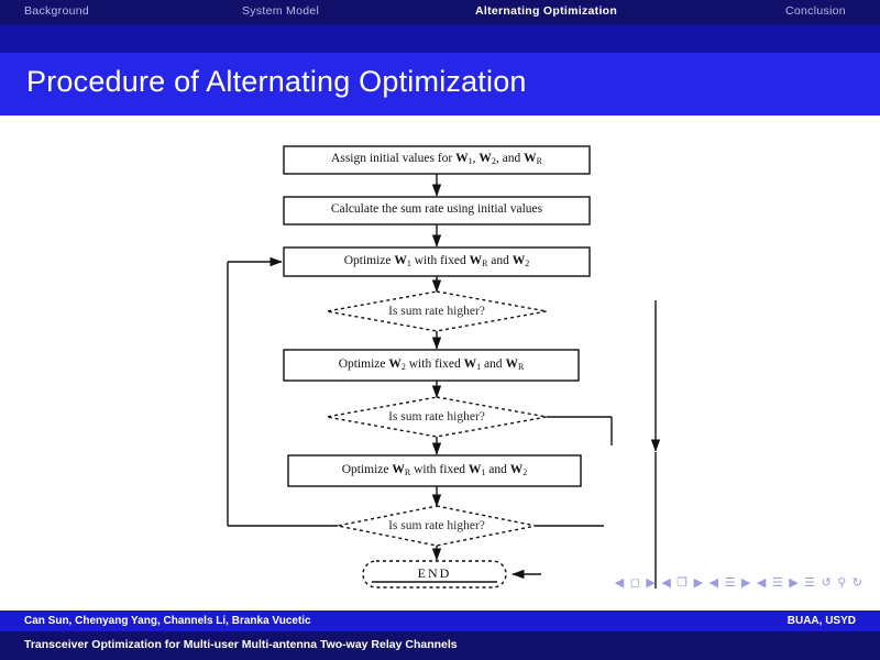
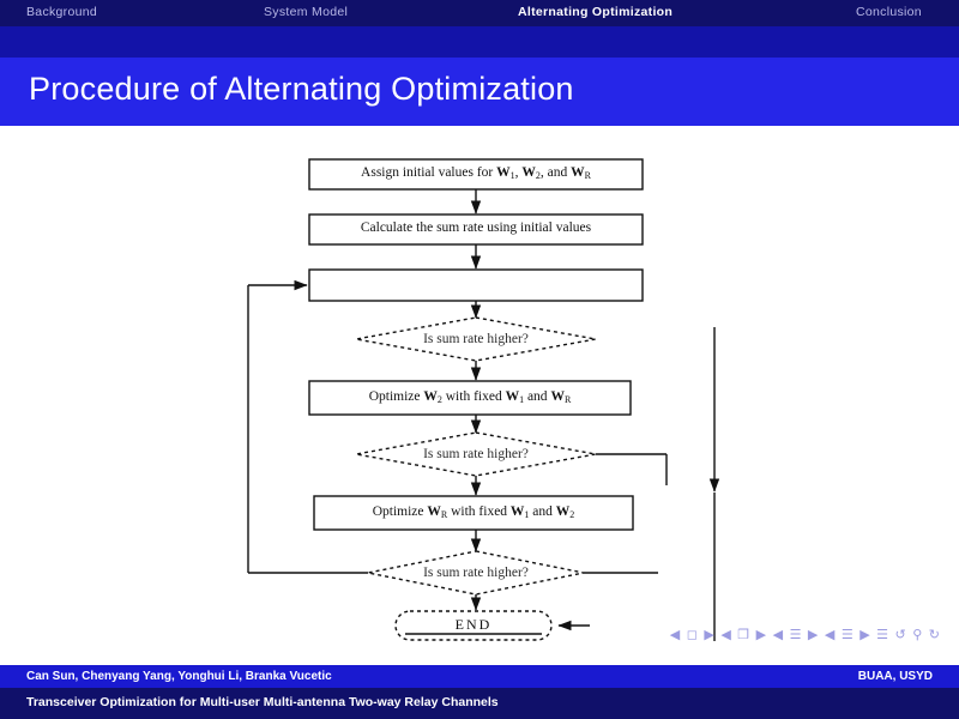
  Background
  System Model
  Alternating Optimization
  Conclusion
  Procedure of Alternating Optimization
  Assign initial values for W1, W2, and WR
  Calculate the sum rate using initial values
- Optimize W1 with fixed WR and W2
  Is sum rate higher?
  Optimize W2 with fixed W1 and WR
  Is sum rate higher?
  Optimize WR with fixed W1 and W2
  Is sum rate higher?
  END
  ◀ ◻ ▶ ◀ ❐ ▶ ◀ ☰ ▶ ◀ ☰ ▶ ☰ ↺ ⚲ ↻
- Can Sun, Chenyang Yang, Channels Li, Branka Vucetic
+ Can Sun, Chenyang Yang, Yonghui Li, Branka Vucetic
  BUAA, USYD
  Transceiver Optimization for Multi-user Multi-antenna Two-way Relay Channels
